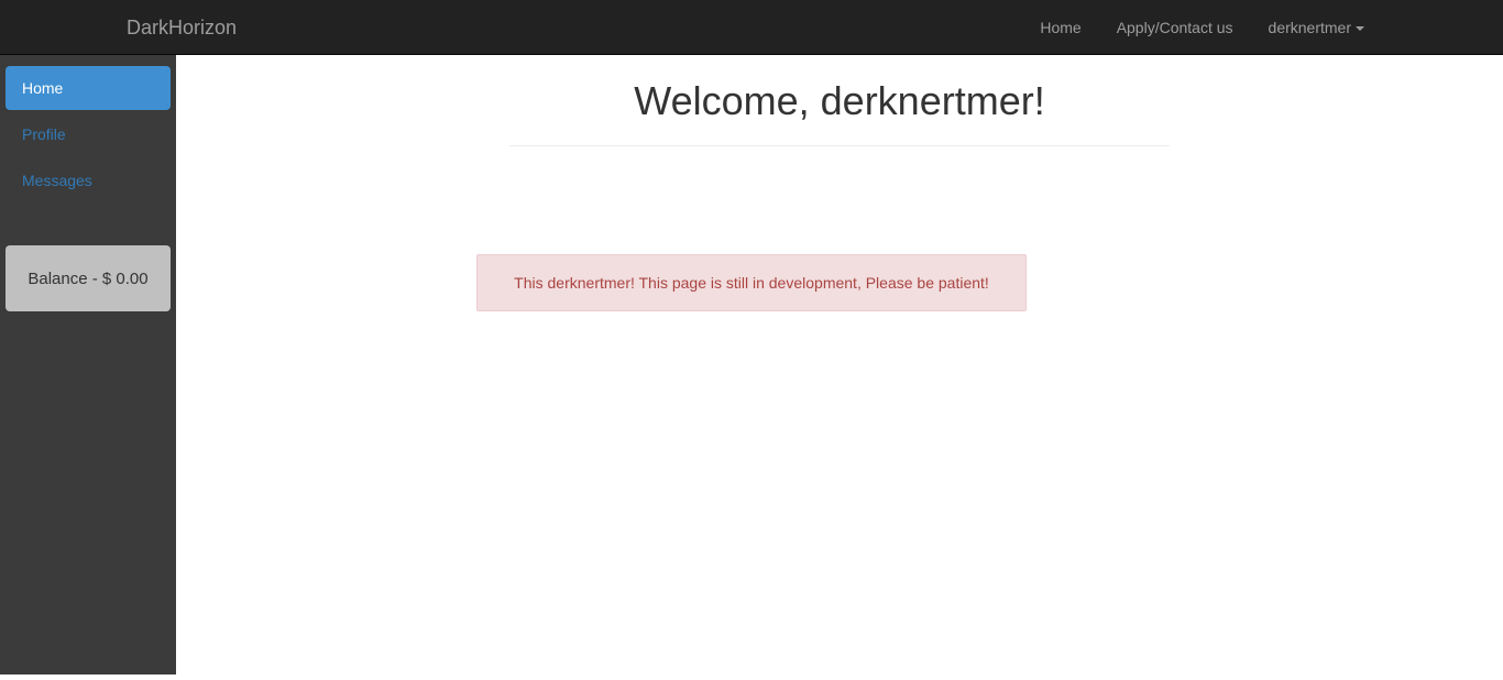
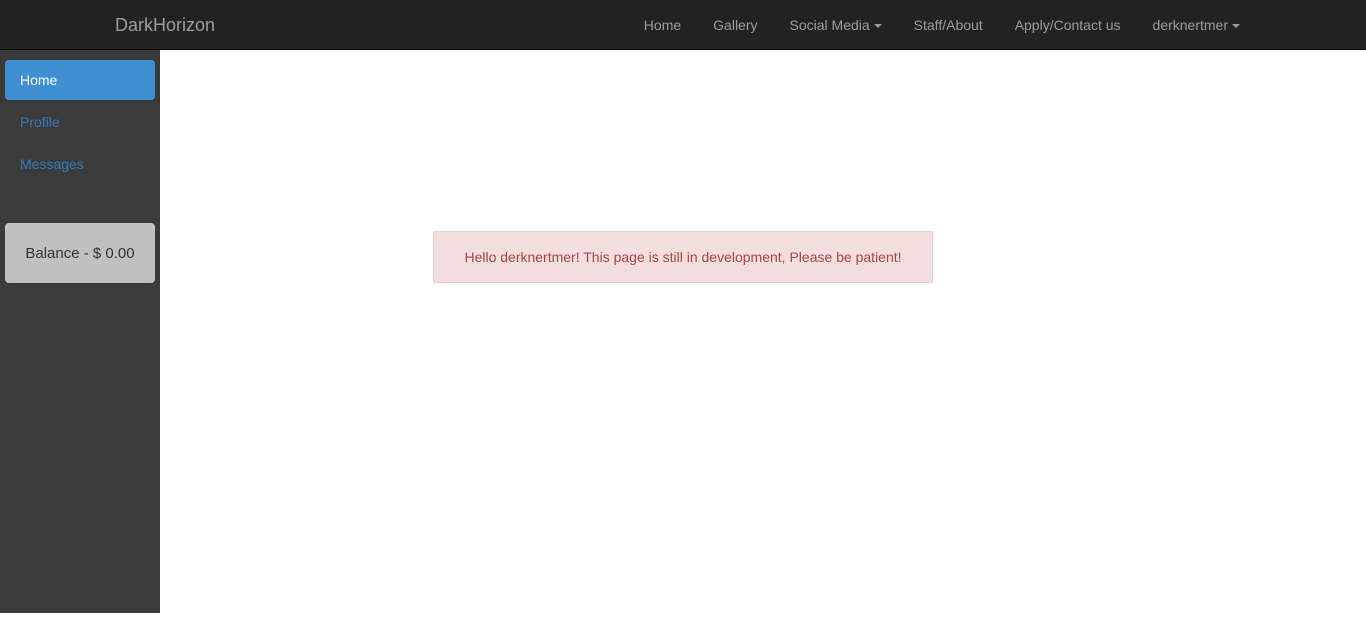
  DarkHorizon
  Home
+ Gallery
+ Social Media
+ Staff/About
  Apply/Contact us
  derknertmer
  Home
  Profile
  Messages
  Balance - $ 0.00
- Welcome, derknertmer!
- This derknertmer! This page is still in development, Please be patient!
+ Hello derknertmer! This page is still in development, Please be patient!
